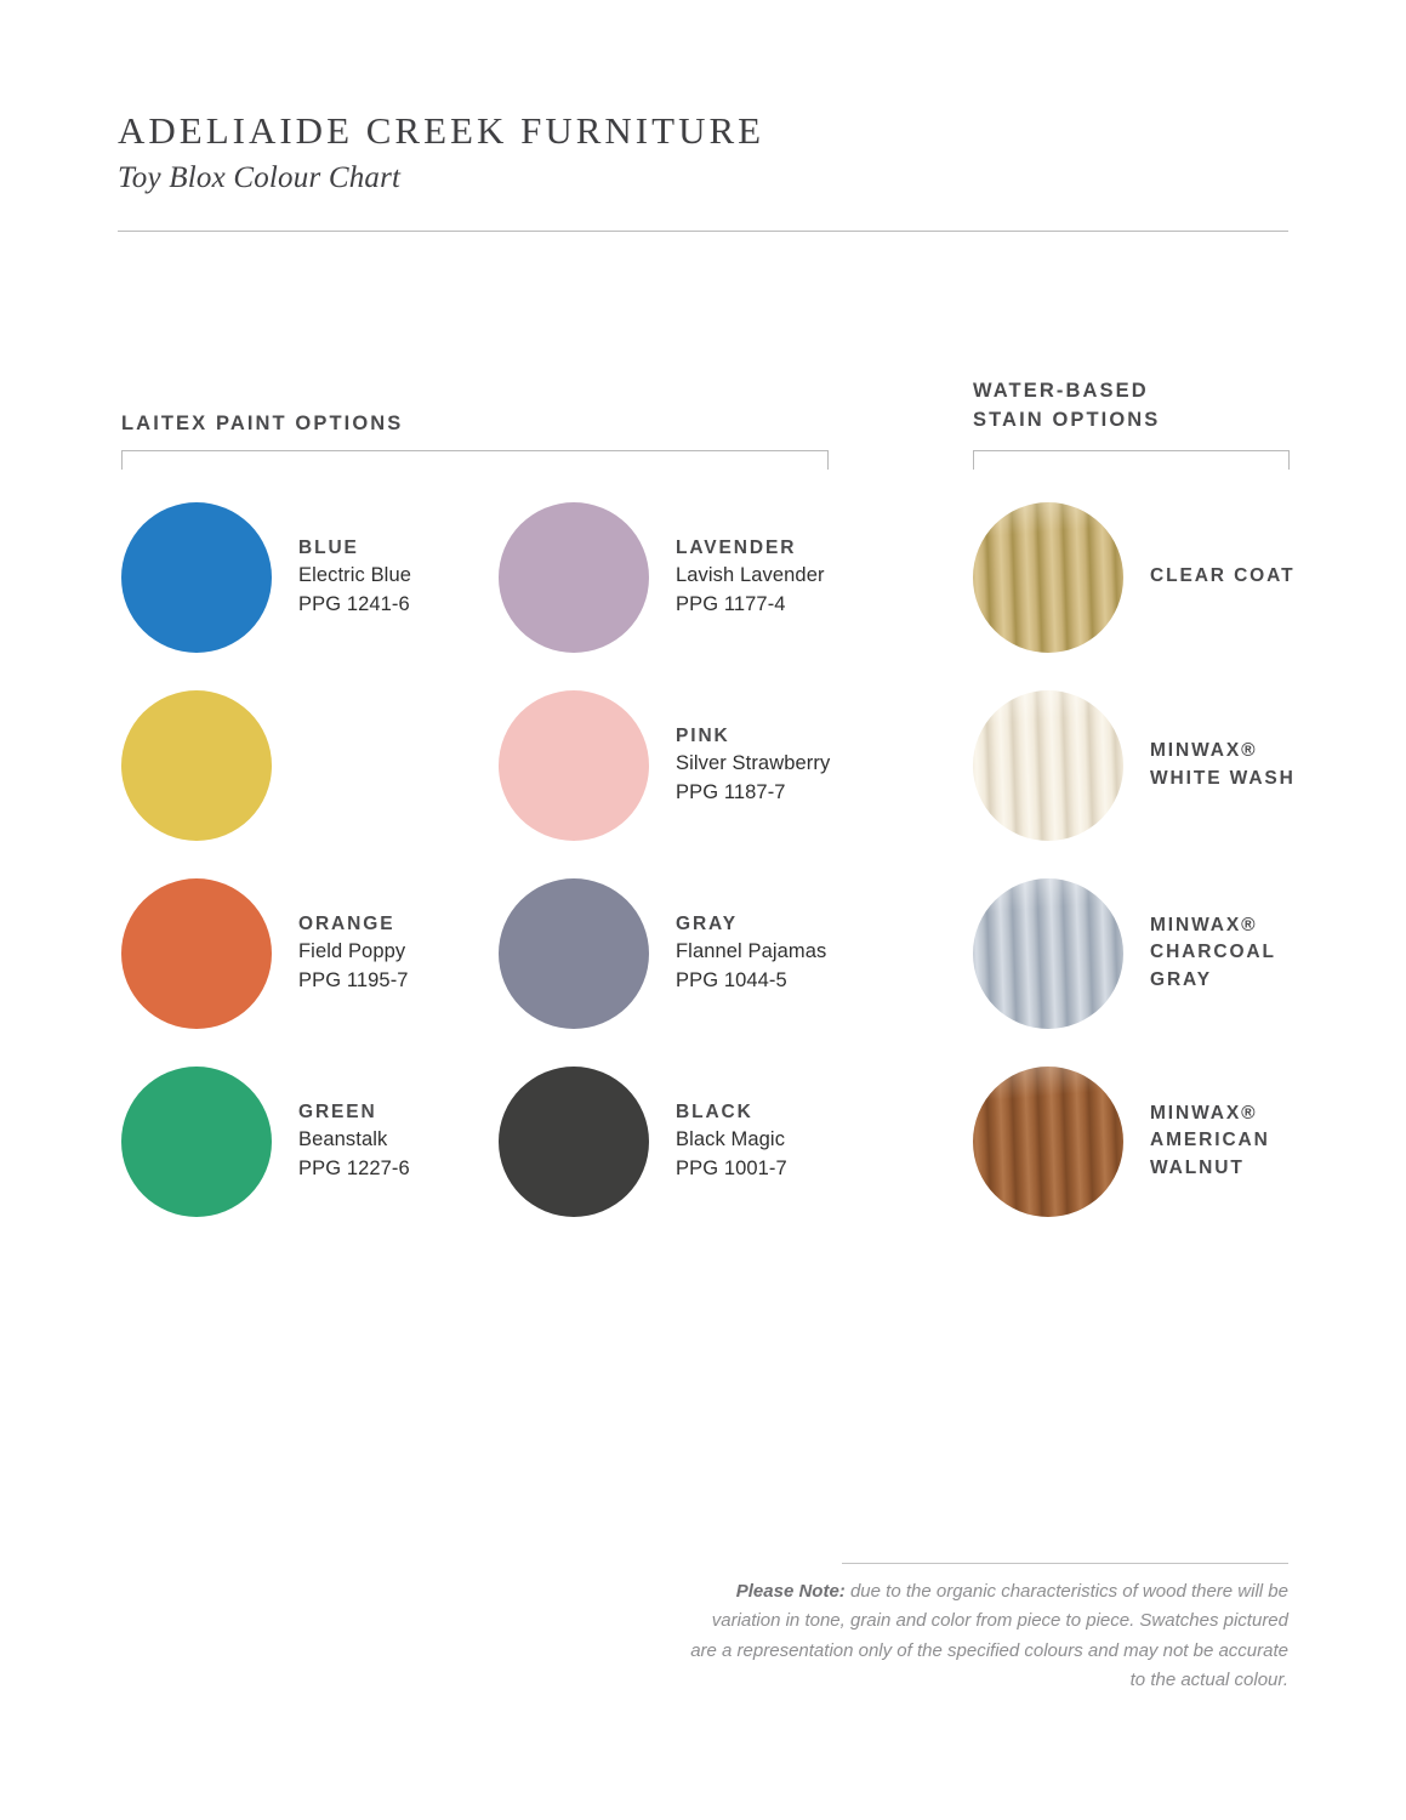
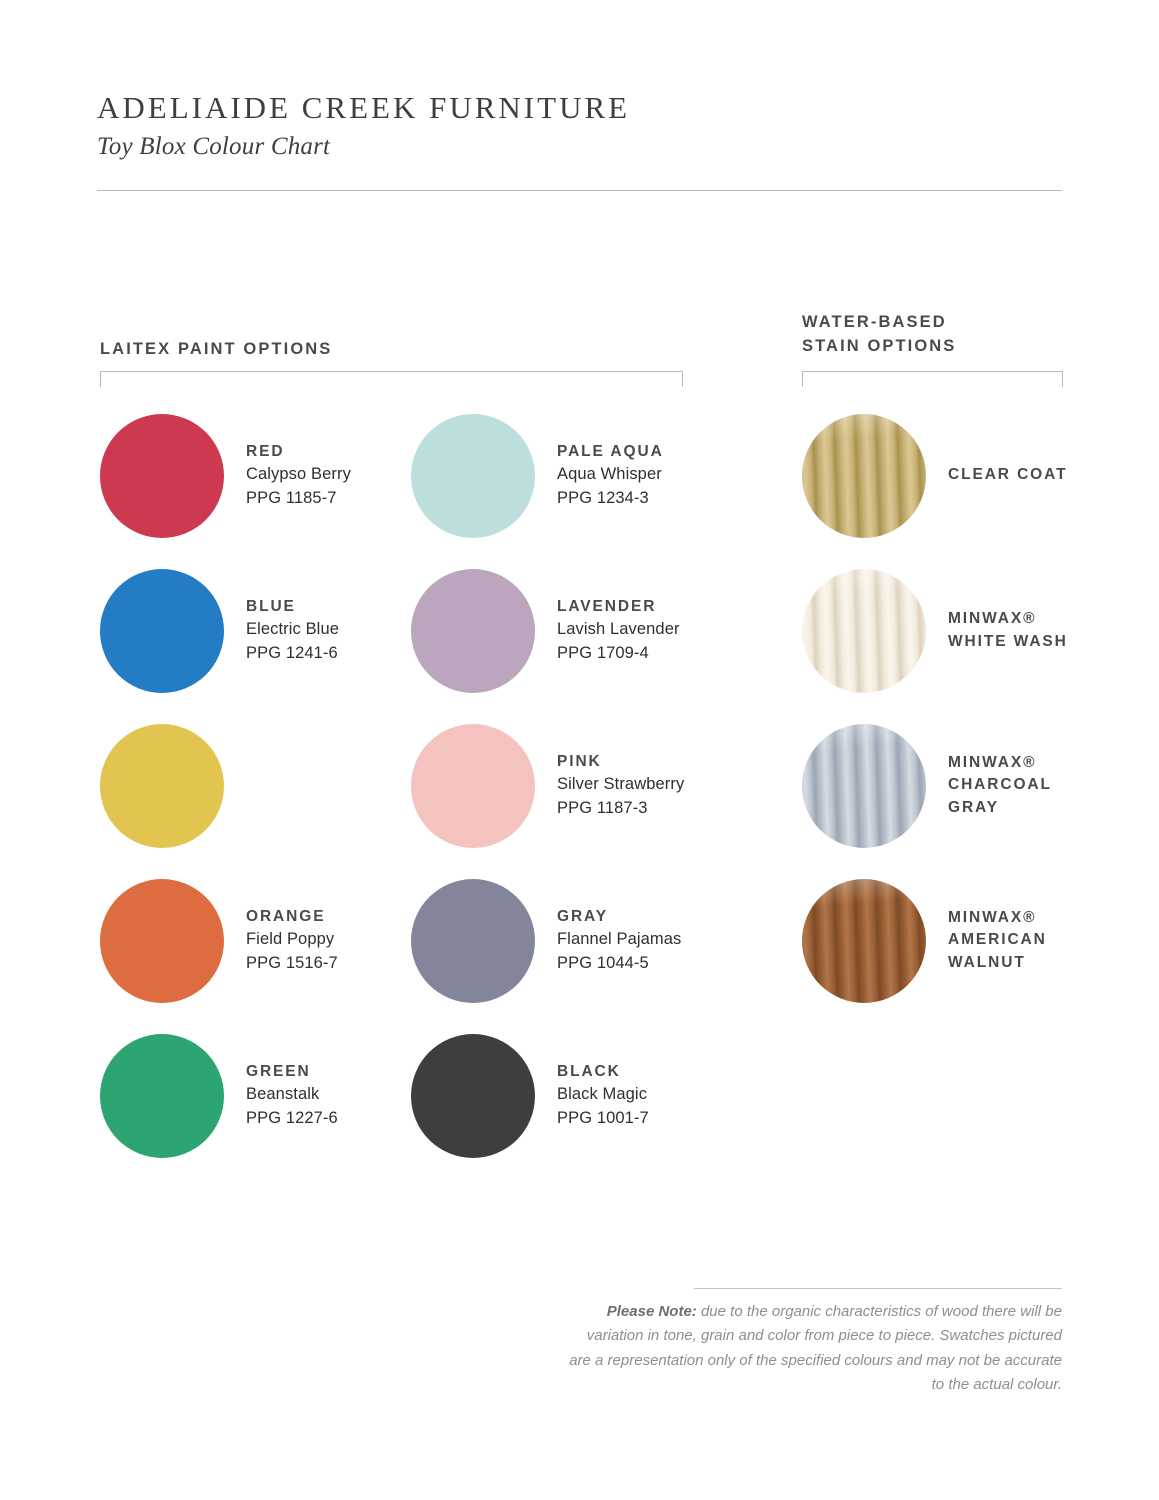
  ADELIAIDE CREEK FURNITURE
  Toy Blox Colour Chart
  LAITEX PAINT OPTIONS
  WATER-BASED
  STAIN OPTIONS
+ RED
+ Calypso Berry
+ PPG 1185-7
+ PALE AQUA
+ Aqua Whisper
+ PPG 1234-3
  BLUE
  Electric Blue
  PPG 1241-6
  LAVENDER
  Lavish Lavender
- PPG 1177-4
+ PPG 1709-4
  PINK
  Silver Strawberry
- PPG 1187-7
+ PPG 1187-3
  ORANGE
  Field Poppy
- PPG 1195-7
+ PPG 1516-7
  GRAY
  Flannel Pajamas
  PPG 1044-5
  GREEN
  Beanstalk
  PPG 1227-6
  BLACK
  Black Magic
  PPG 1001-7
  CLEAR COAT
  MINWAX®
  WHITE WASH
  MINWAX®
  CHARCOAL
  GRAY
  MINWAX®
  AMERICAN
  WALNUT
  Please Note: due to the organic characteristics of wood there will be variation in tone, grain and color from piece to piece. Swatches pictured are a representation only of the specified colours and may not be accurate to the actual colour.
